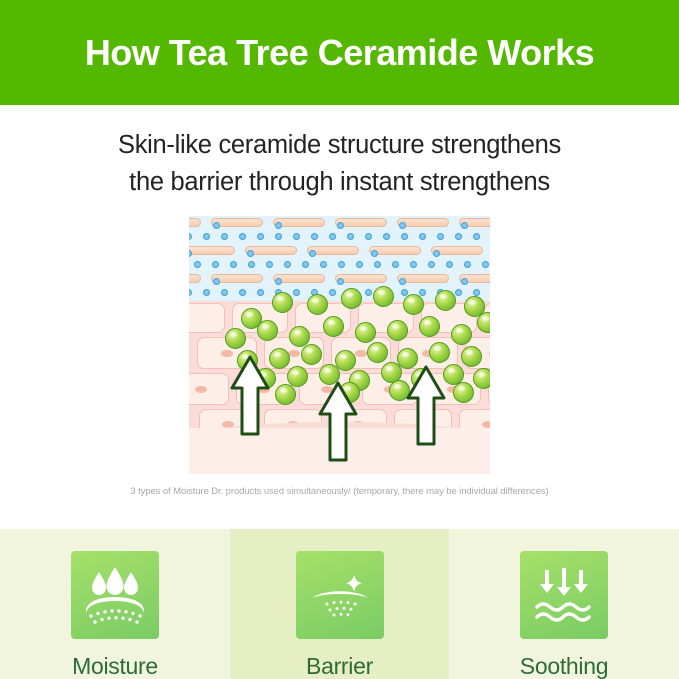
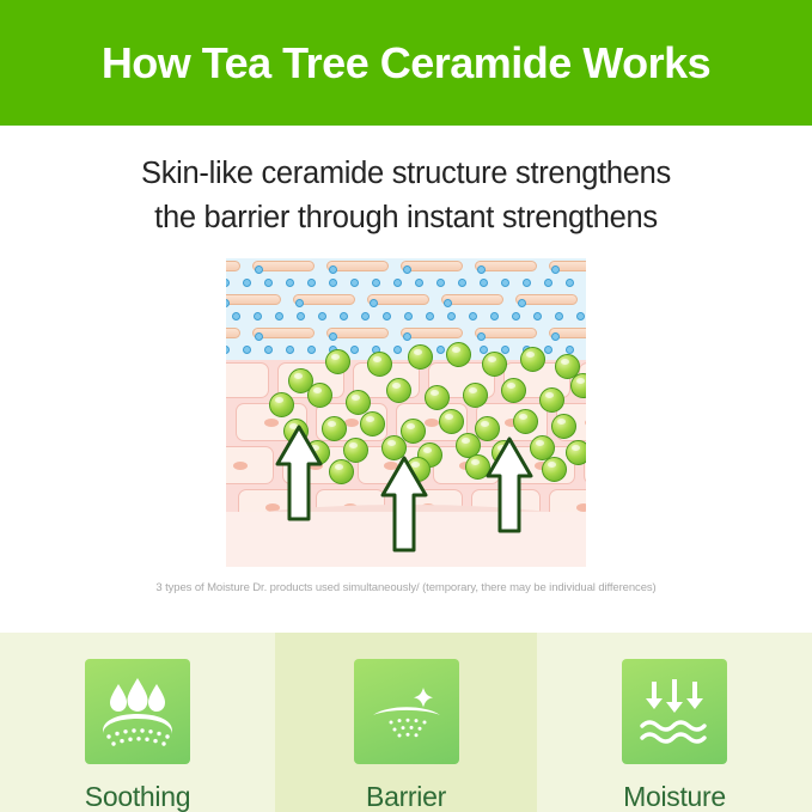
  How Tea Tree Ceramide Works
  Skin-like ceramide structure strengthens
  the barrier through instant strengthens
  3 types of Moisture Dr. products used simultaneously/ (temporary, there may be individual differences)
- Moisture
+ Soothing
  Barrier
- Soothing
+ Moisture
